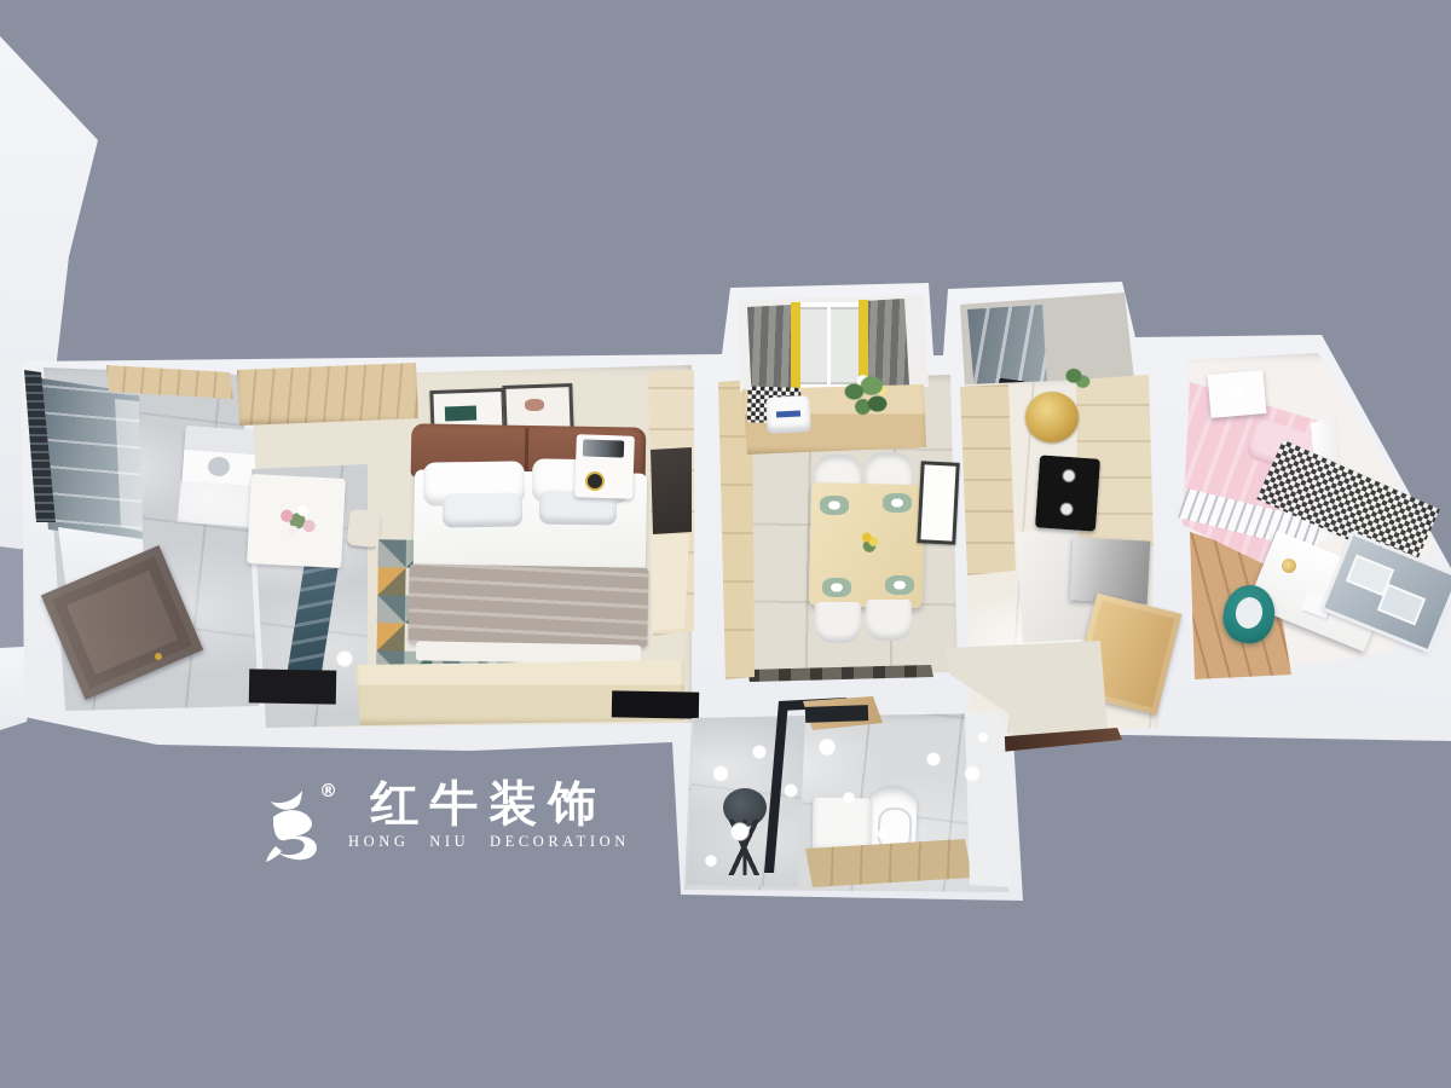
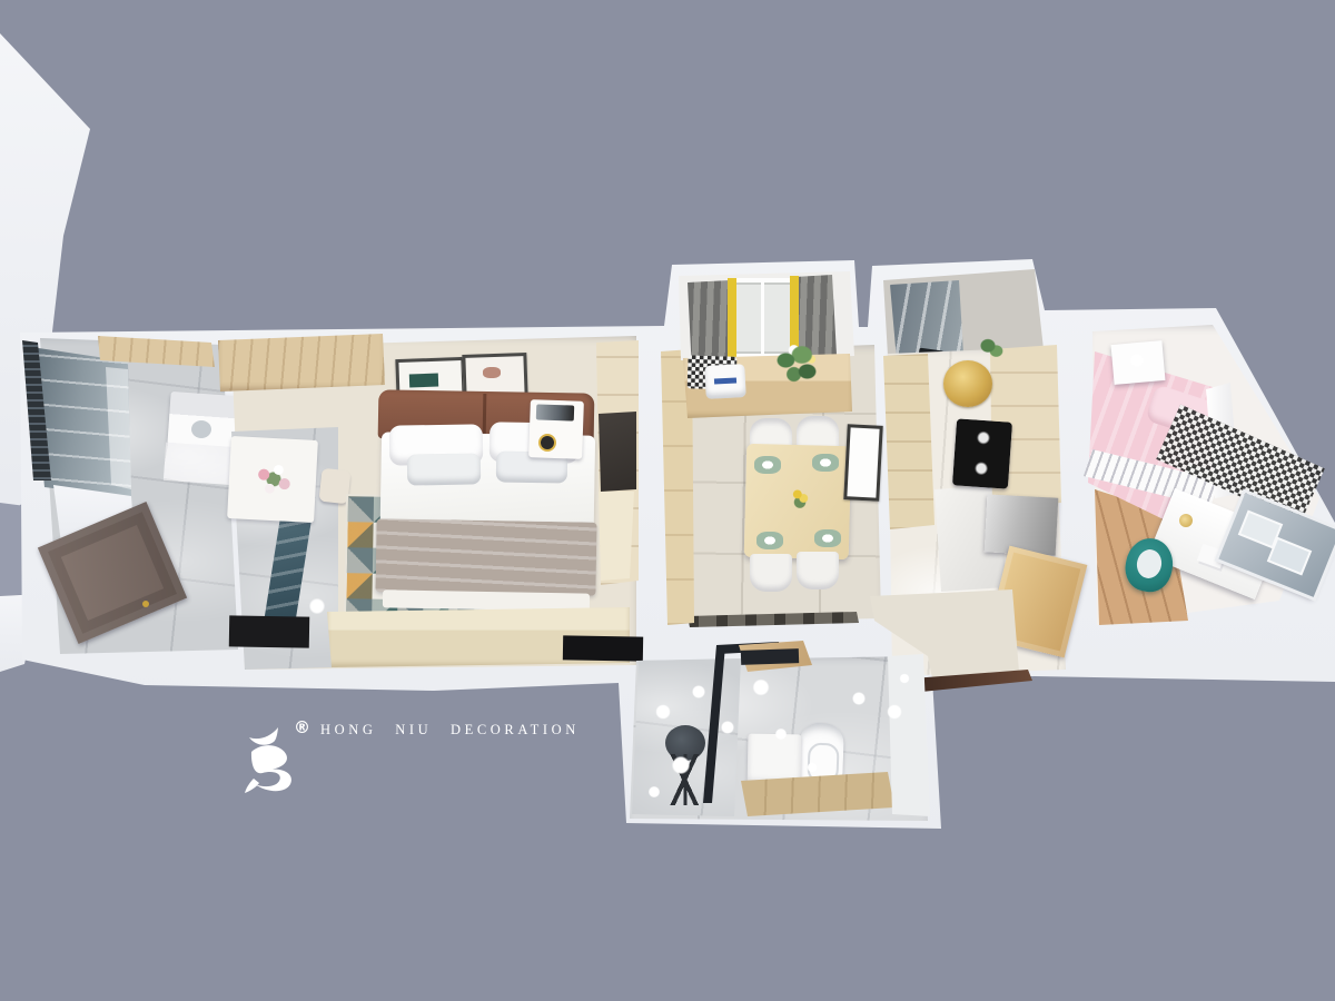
  ®
- 红牛装饰
  HONG NIU DECORATION
